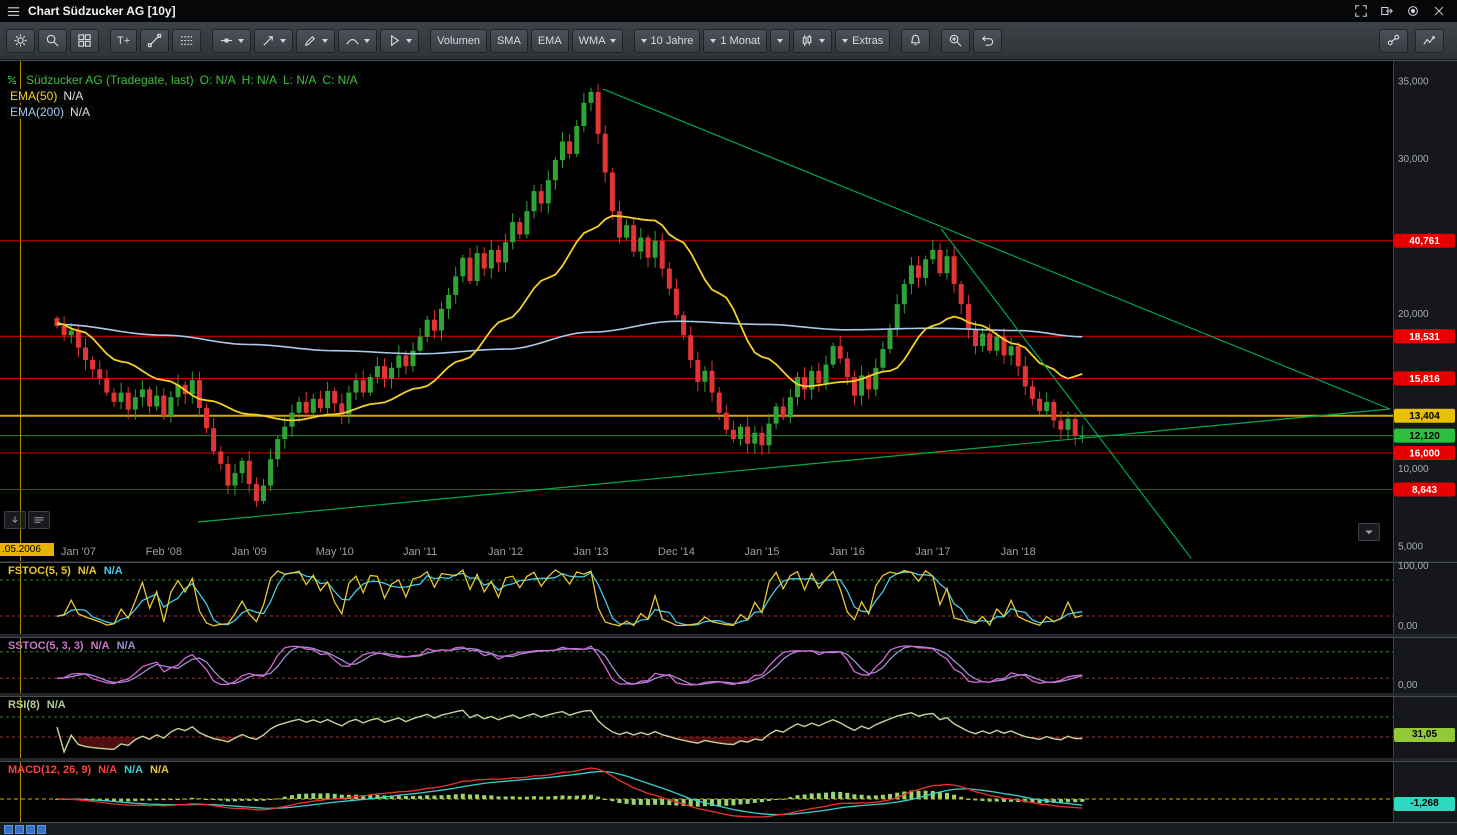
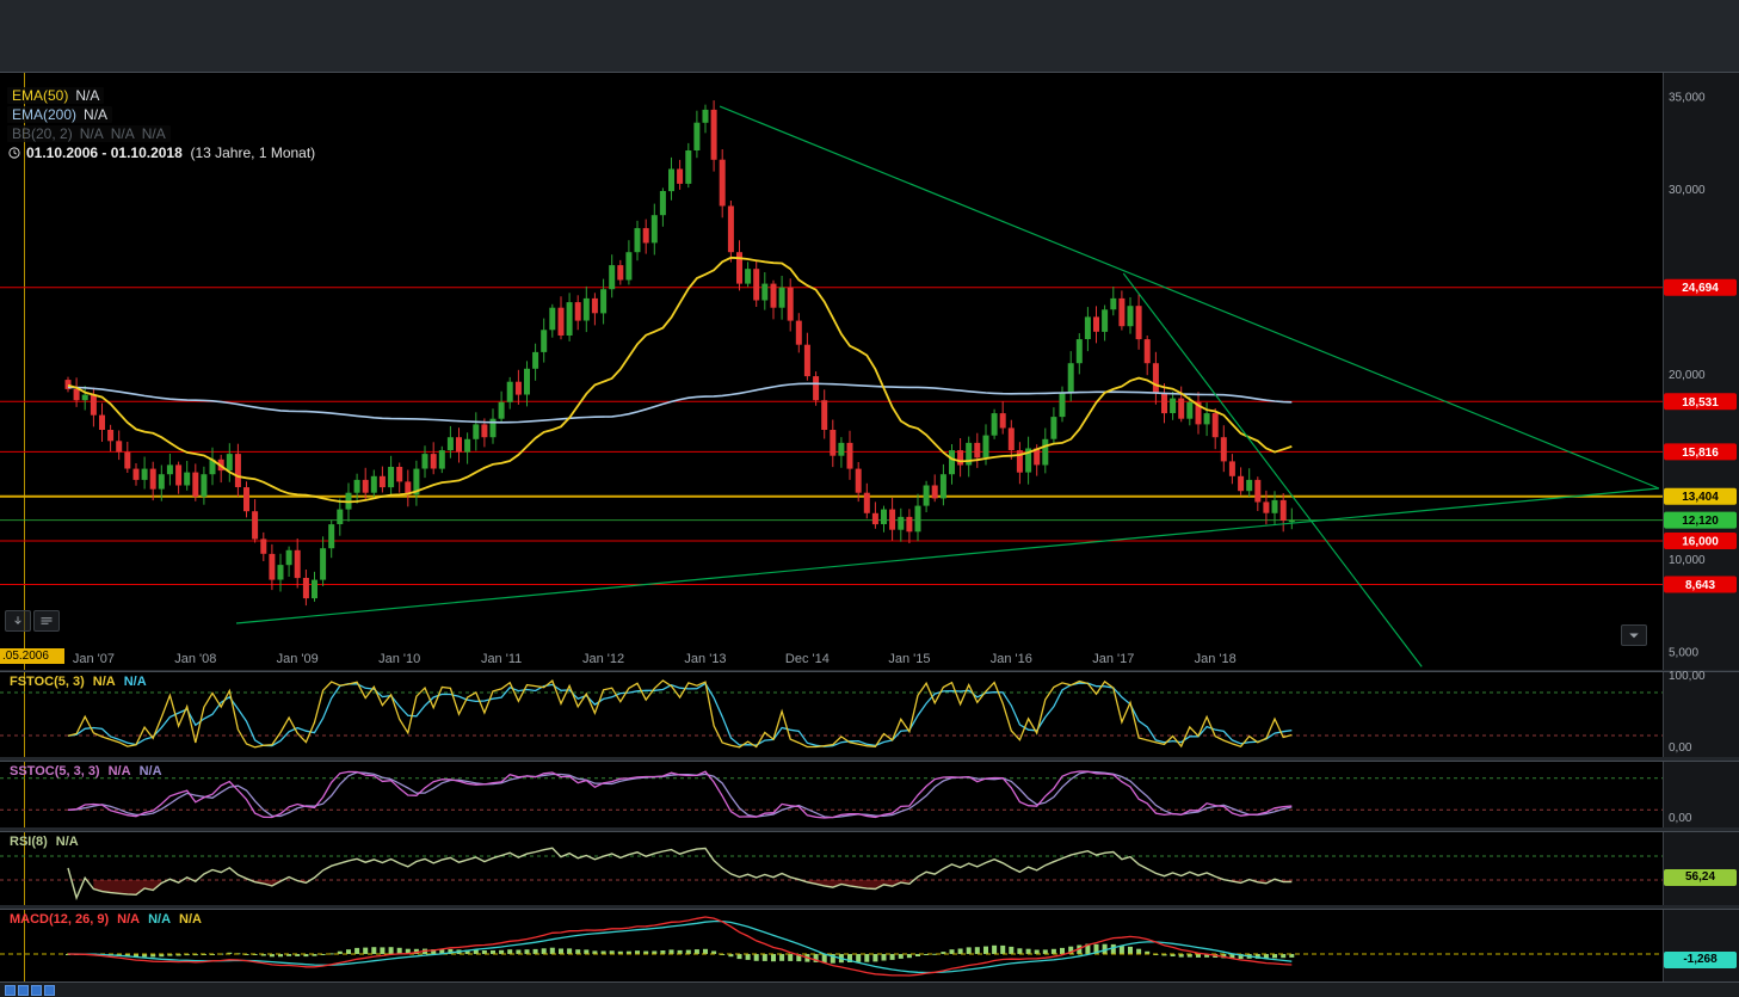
- Chart Südzucker AG [10y]
- T+
- Volumen
- SMA
- EMA
- WMA
- 10 Jahre
- 1 Monat
- Extras
  35,000
  30,000
  20,000
  10,000
  5,000
  Jan '07
- Feb '08
+ Jan '08
  Jan '09
- May '10
+ Jan '10
  Jan '11
  Jan '12
  Jan '13
  Dec '14
  Jan '15
  Jan '16
  Jan '17
  Jan '18
- 40,761
+ 24,694
  18,531
  15,816
  13,404
  16,000
  8,643
  12,120
- Südzucker AG (Tradegate, last)
- O: N/A H: N/A L: N/A C: N/A
  EMA(50)
  N/A
  EMA(200)
  N/A
+ BB(20, 2)
+ N/A N/A N/A
+ 01.10.2006 - 01.10.2018
+ (13 Jahre, 1 Monat)
  .05.2006
- FSTOC(5, 5) N/A N/A
+ FSTOC(5, 3) N/A N/A
  100,00
  0,00
  SSTOC(5, 3, 3) N/A N/A
  0,00
  RSI(8) N/A
- 31,05
+ 56,24
  MACD(12, 26, 9) N/A N/A N/A
  -1,268
